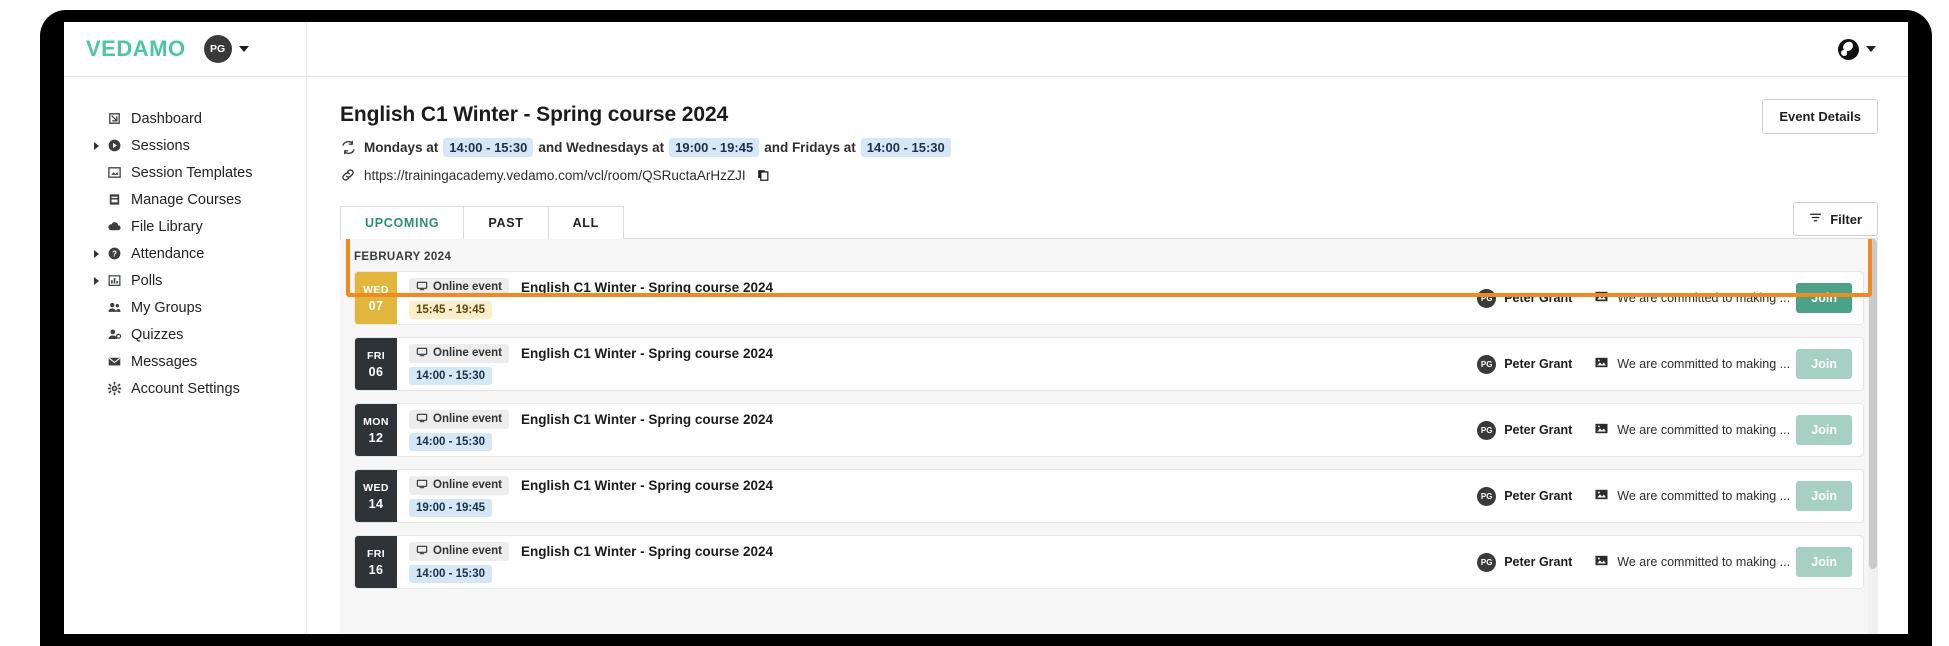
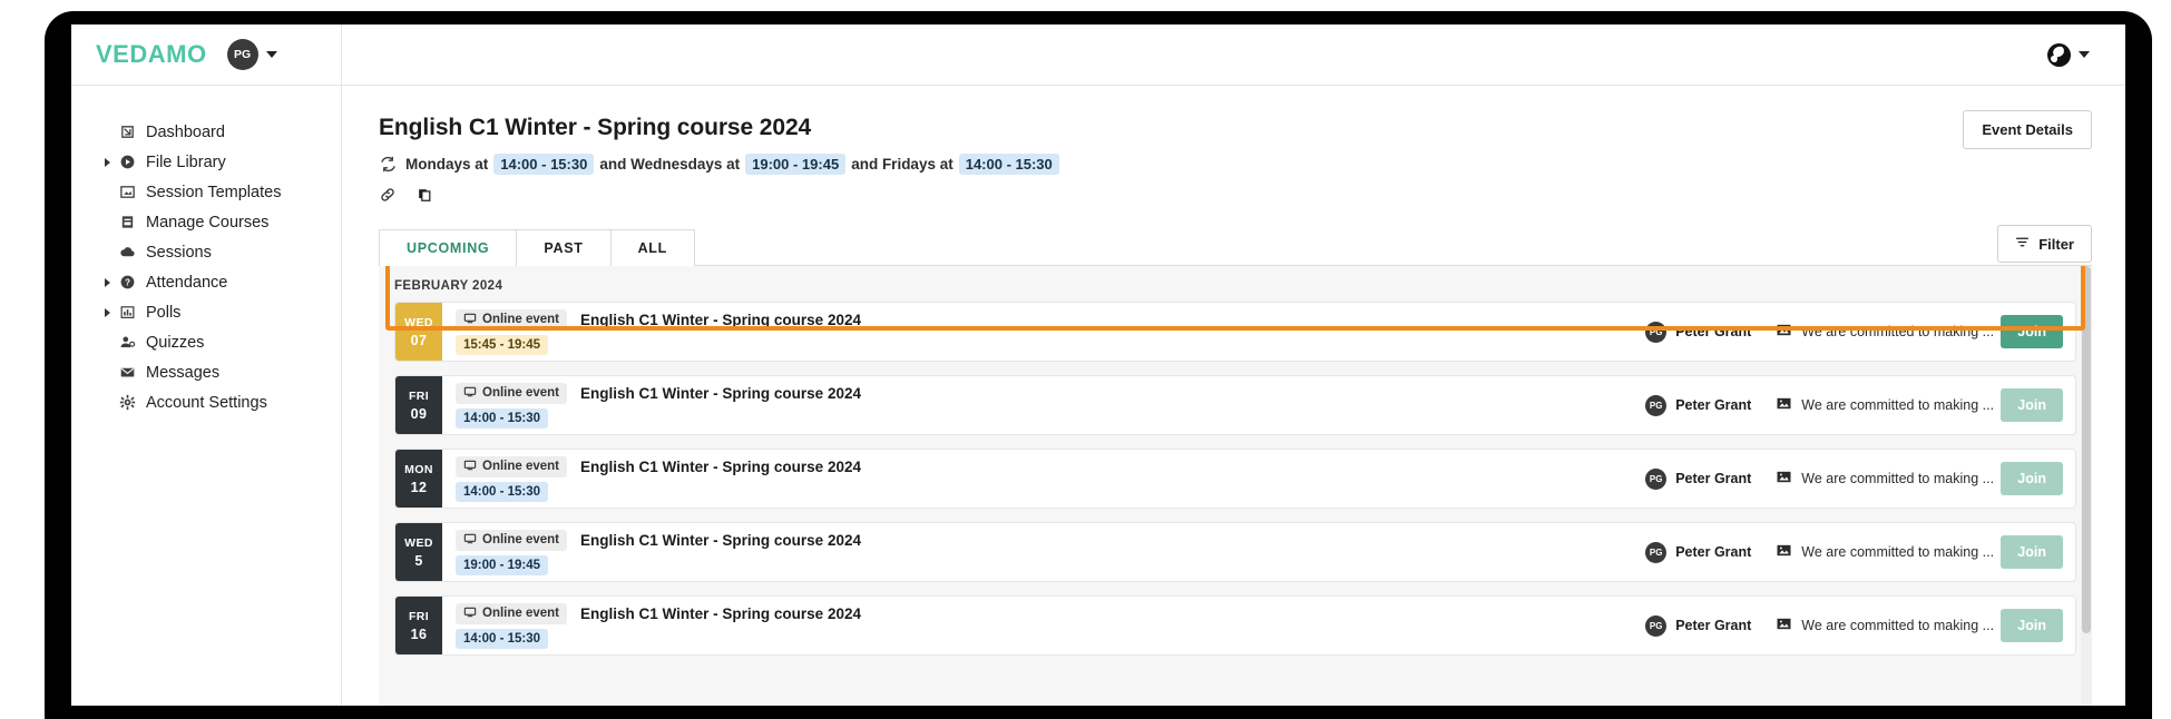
  VEDAMO
  PG
  Dashboard
- Sessions
+ File Library
  Session Templates
  Manage Courses
- File Library
+ Sessions
  ?
  Attendance
  Polls
- My Groups
  Quizzes
  Messages
  Account Settings
  English C1 Winter - Spring course 2024
  Mondays at
  14:00 - 15:30
  and Wednesdays at
  19:00 - 19:45
  and Fridays at
  14:00 - 15:30
- https://trainingacademy.vedamo.com/vcl/room/QSRuctaArHzZJI
  Event Details
  UPCOMING
  PAST
  ALL
  Filter
  FEBRUARY 2024
  WED
  07
  Online event
  English C1 Winter - Spring course 2024
  15:45 - 19:45
  PG
  Peter Grant
  We are committed to making ...
  Join
  FRI
- 06
+ 09
  Online event
  English C1 Winter - Spring course 2024
  14:00 - 15:30
  PG
  Peter Grant
  We are committed to making ...
  Join
  MON
  12
  Online event
  English C1 Winter - Spring course 2024
  14:00 - 15:30
  PG
  Peter Grant
  We are committed to making ...
  Join
  WED
- 14
+ 5
  Online event
  English C1 Winter - Spring course 2024
  19:00 - 19:45
  PG
  Peter Grant
  We are committed to making ...
  Join
  FRI
  16
  Online event
  English C1 Winter - Spring course 2024
  14:00 - 15:30
  PG
  Peter Grant
  We are committed to making ...
  Join
